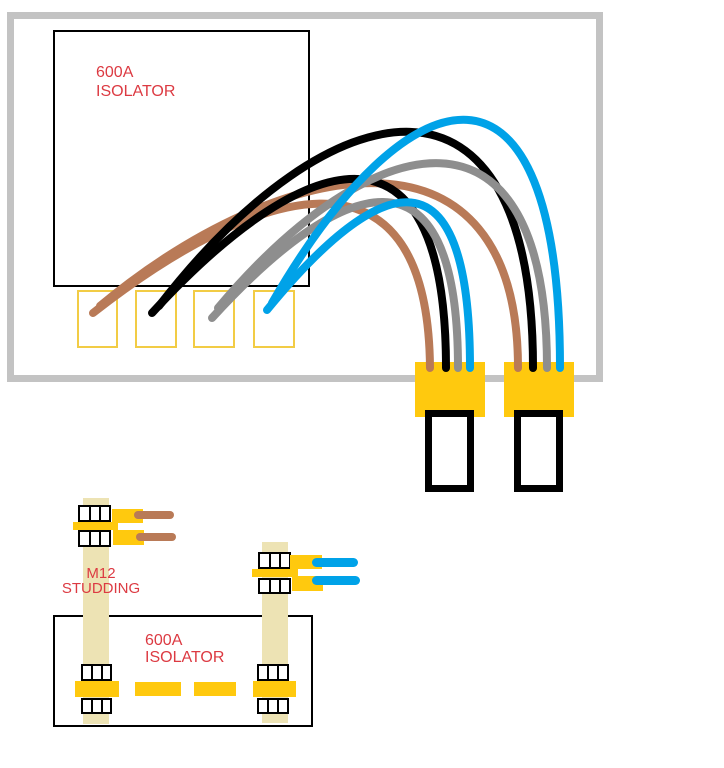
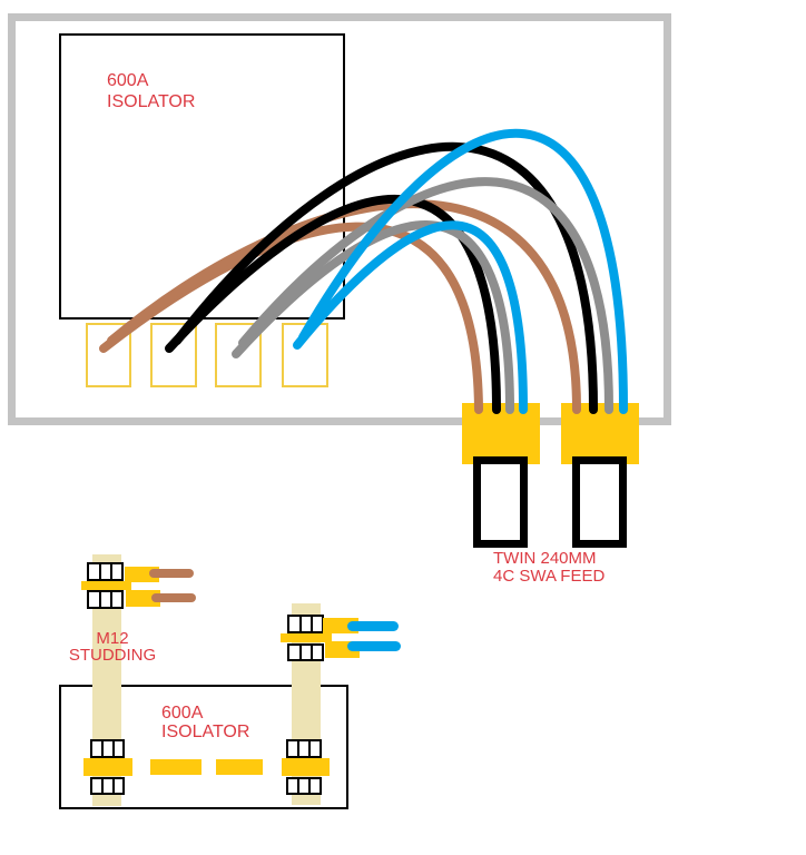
  600A
  ISOLATOR
+ TWIN 240MM
+ 4C SWA FEED
  M12
  STUDDING
  600A
  ISOLATOR
